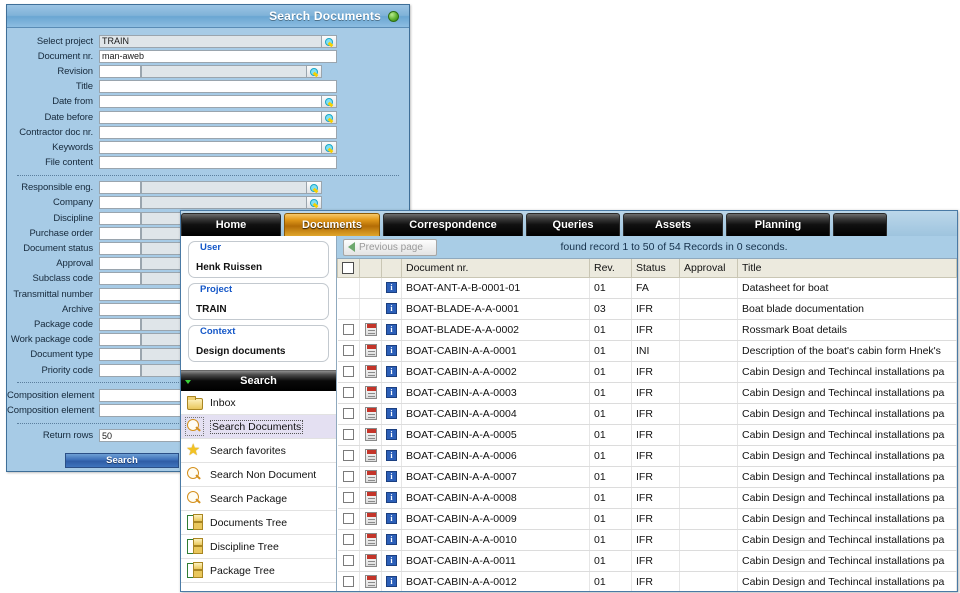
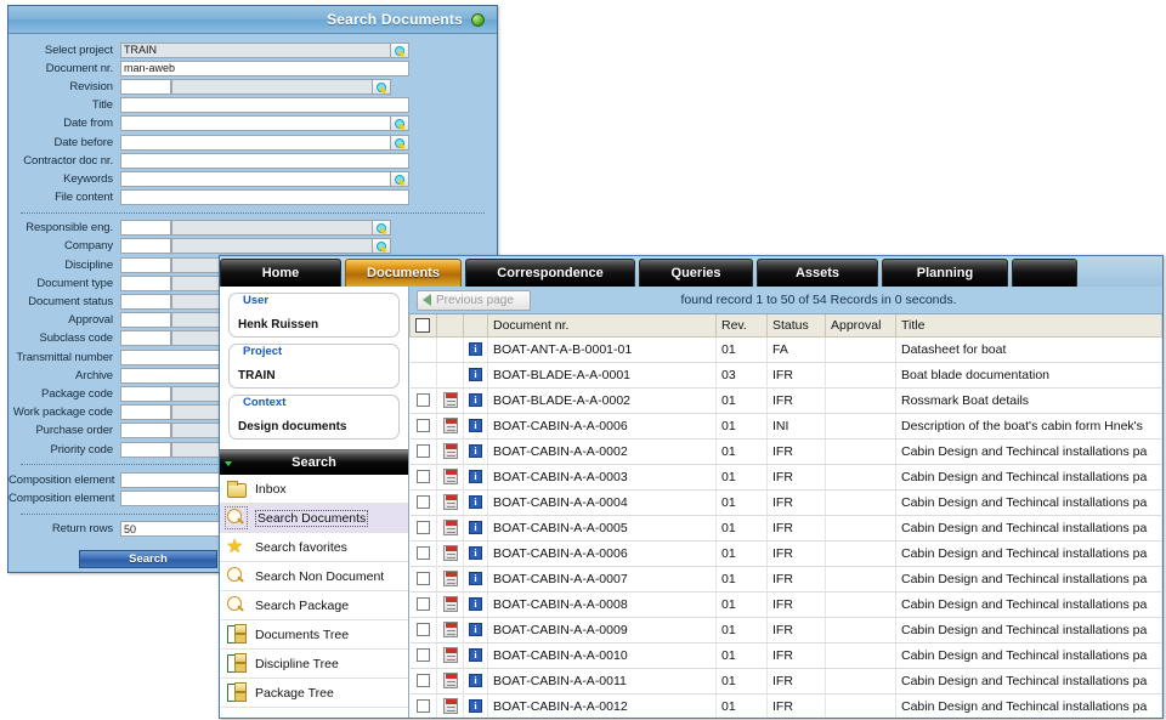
  Search Documents
  Select project
  TRAIN
  Document nr.
  man-aweb
  Revision
  Title
  Date from
  Date before
  Contractor doc nr.
  Keywords
  File content
  Responsible eng.
  Company
  Discipline
- Purchase order
+ Document type
  Document status
  Approval
  Subclass code
  Transmittal number
  Archive
  Package code
  Work package code
- Document type
+ Purchase order
  Priority code
  Composition element
  Composition element
  Return rows
  50
  Search
  Home
  Documents
  Correspondence
  Queries
  Assets
  Planning
  User
  Henk Ruissen
  Project
  TRAIN
  Context
  Design documents
  Search
  Inbox
  Search Documents
  Search favorites
  Search Non Document
  Search Package
  Documents Tree
  Discipline Tree
  Package Tree
  Previous page
  found record 1 to 50 of 54 Records in 0 seconds.
  			Document nr.	Rev.	Status	Approval	Title
  		i	BOAT-ANT-A-B-0001-01	01	FA		Datasheet for boat
  		i	BOAT-BLADE-A-A-0001	03	IFR		Boat blade documentation
  		i	BOAT-BLADE-A-A-0002	01	IFR		Rossmark Boat details
- 		i	BOAT-CABIN-A-A-0001	01	INI		Description of the boat's cabin form Hnek's
+ 		i	BOAT-CABIN-A-A-0006	01	INI		Description of the boat's cabin form Hnek's
  		i	BOAT-CABIN-A-A-0002	01	IFR		Cabin Design and Techincal installations pa
  		i	BOAT-CABIN-A-A-0003	01	IFR		Cabin Design and Techincal installations pa
  		i	BOAT-CABIN-A-A-0004	01	IFR		Cabin Design and Techincal installations pa
  		i	BOAT-CABIN-A-A-0005	01	IFR		Cabin Design and Techincal installations pa
  		i	BOAT-CABIN-A-A-0006	01	IFR		Cabin Design and Techincal installations pa
  		i	BOAT-CABIN-A-A-0007	01	IFR		Cabin Design and Techincal installations pa
  		i	BOAT-CABIN-A-A-0008	01	IFR		Cabin Design and Techincal installations pa
  		i	BOAT-CABIN-A-A-0009	01	IFR		Cabin Design and Techincal installations pa
  		i	BOAT-CABIN-A-A-0010	01	IFR		Cabin Design and Techincal installations pa
  		i	BOAT-CABIN-A-A-0011	01	IFR		Cabin Design and Techincal installations pa
  		i	BOAT-CABIN-A-A-0012	01	IFR		Cabin Design and Techincal installations pa
